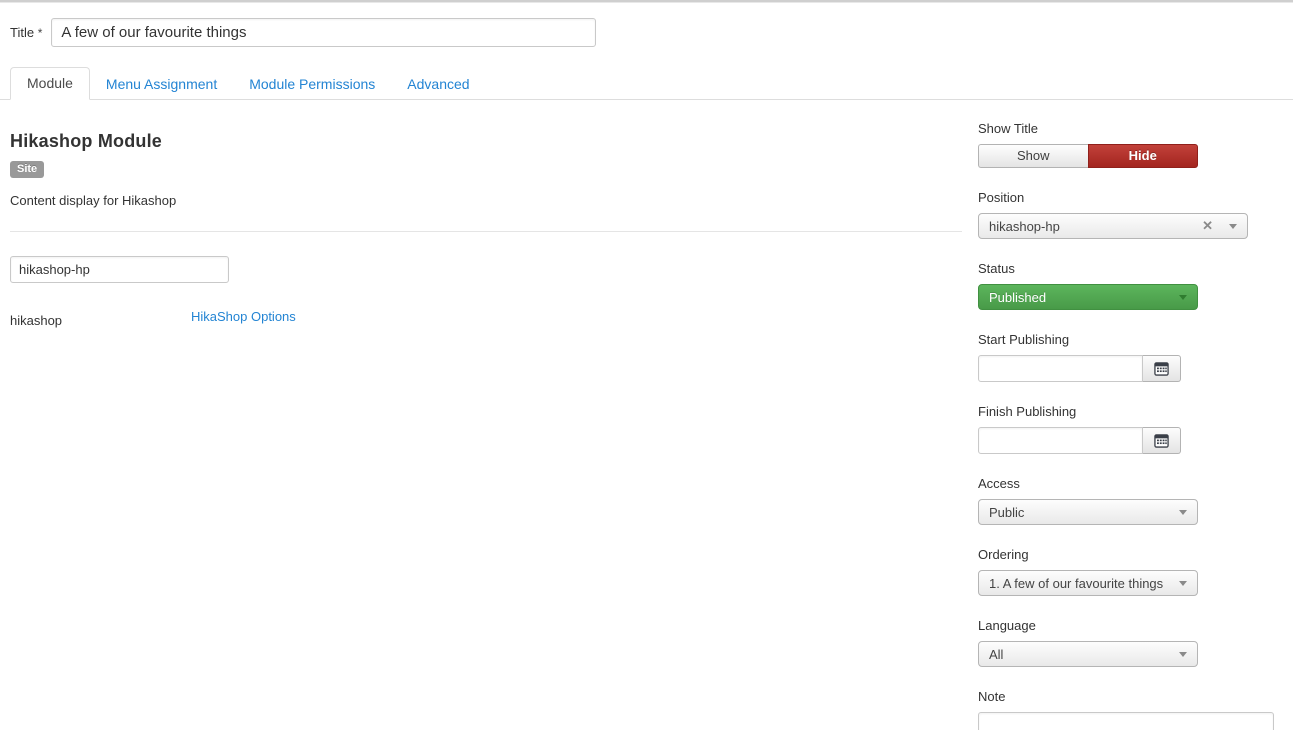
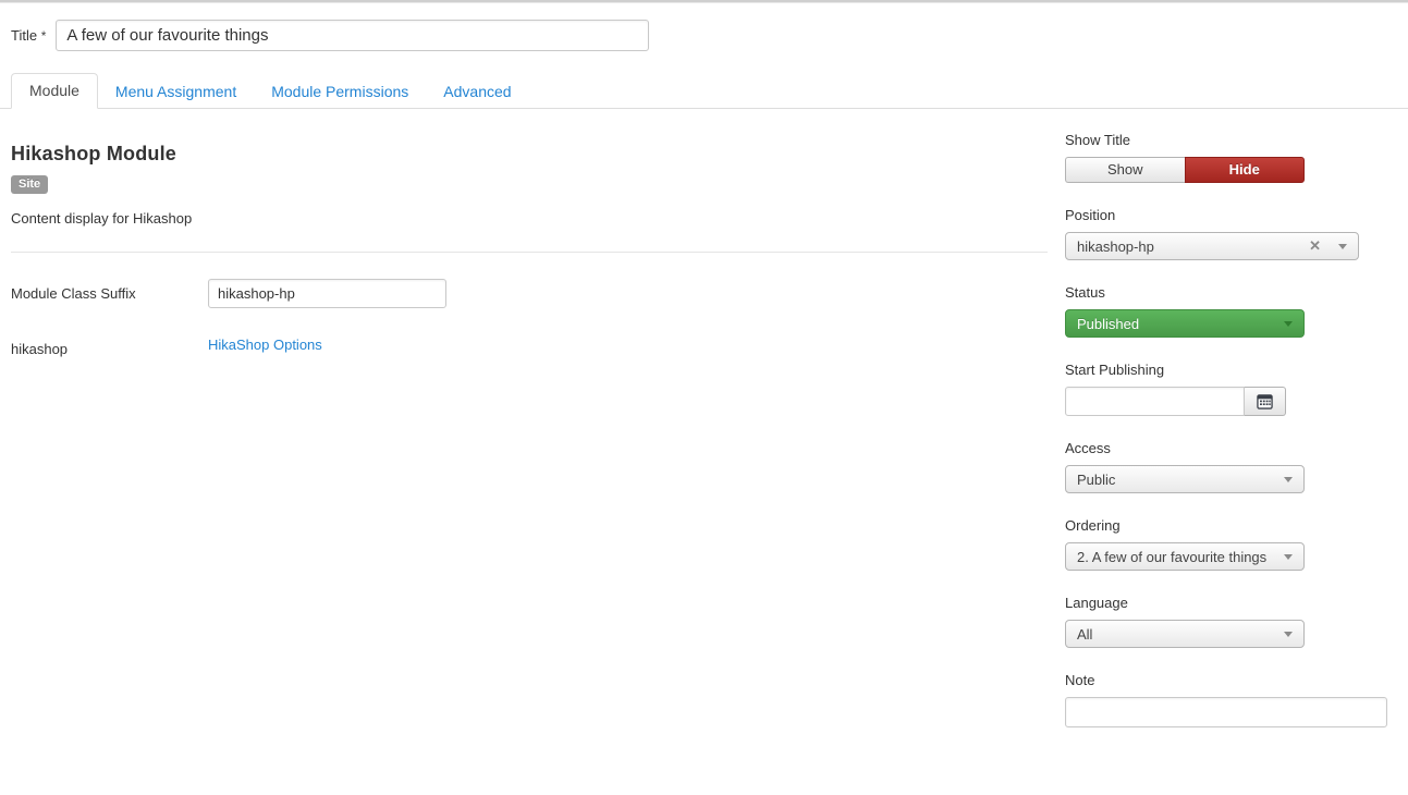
  Title *
  A few of our favourite things
  Module
  Menu Assignment
  Module Permissions
  Advanced
  Hikashop Module
  Site
  Content display for Hikashop
+ Module Class Suffix
  hikashop-hp
  hikashop
  HikaShop Options
  Show Title
  Show
  Hide
  Position
  hikashop-hp
  ✕
  Status
  Published
  Start Publishing
- Finish Publishing
  Access
  Public
  Ordering
- 1. A few of our favourite things
+ 2. A few of our favourite things
  Language
  All
  Note
